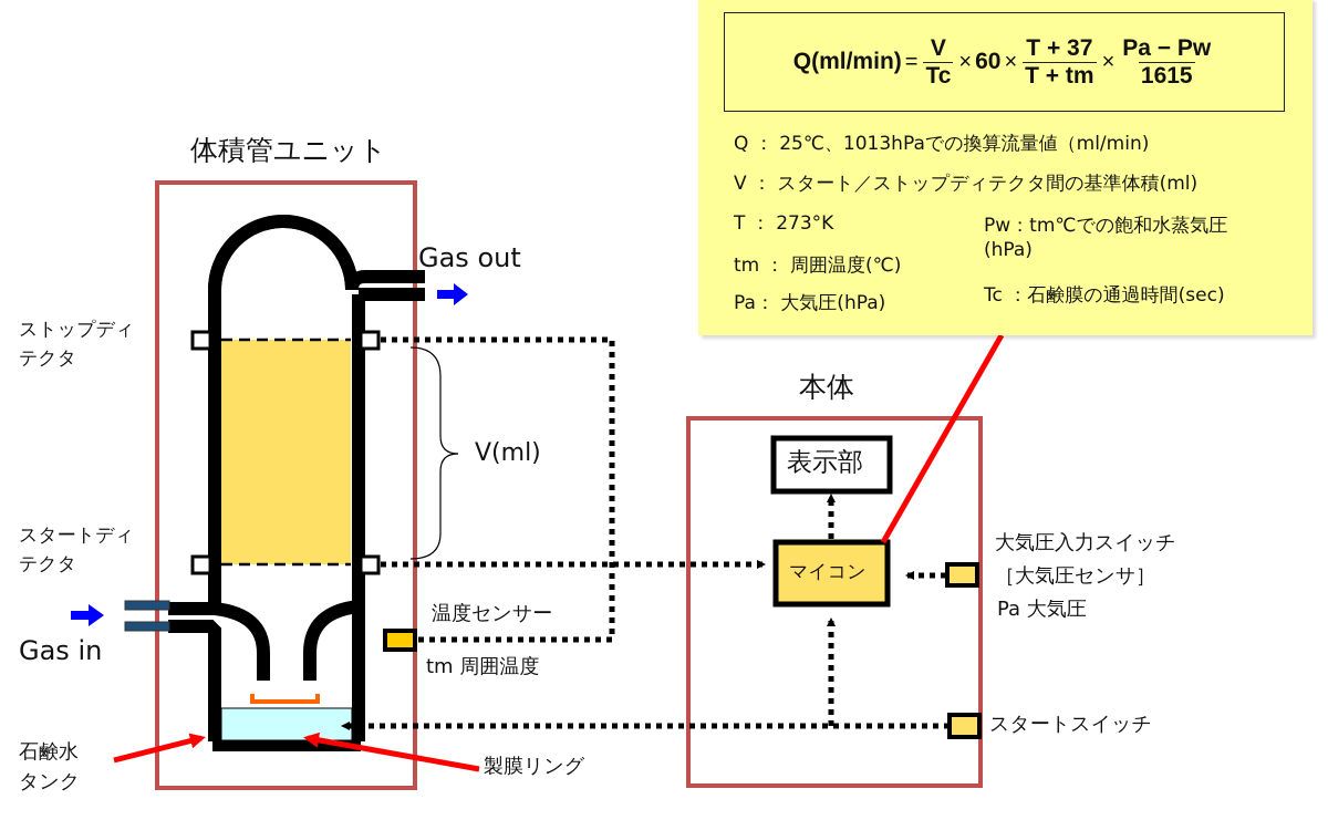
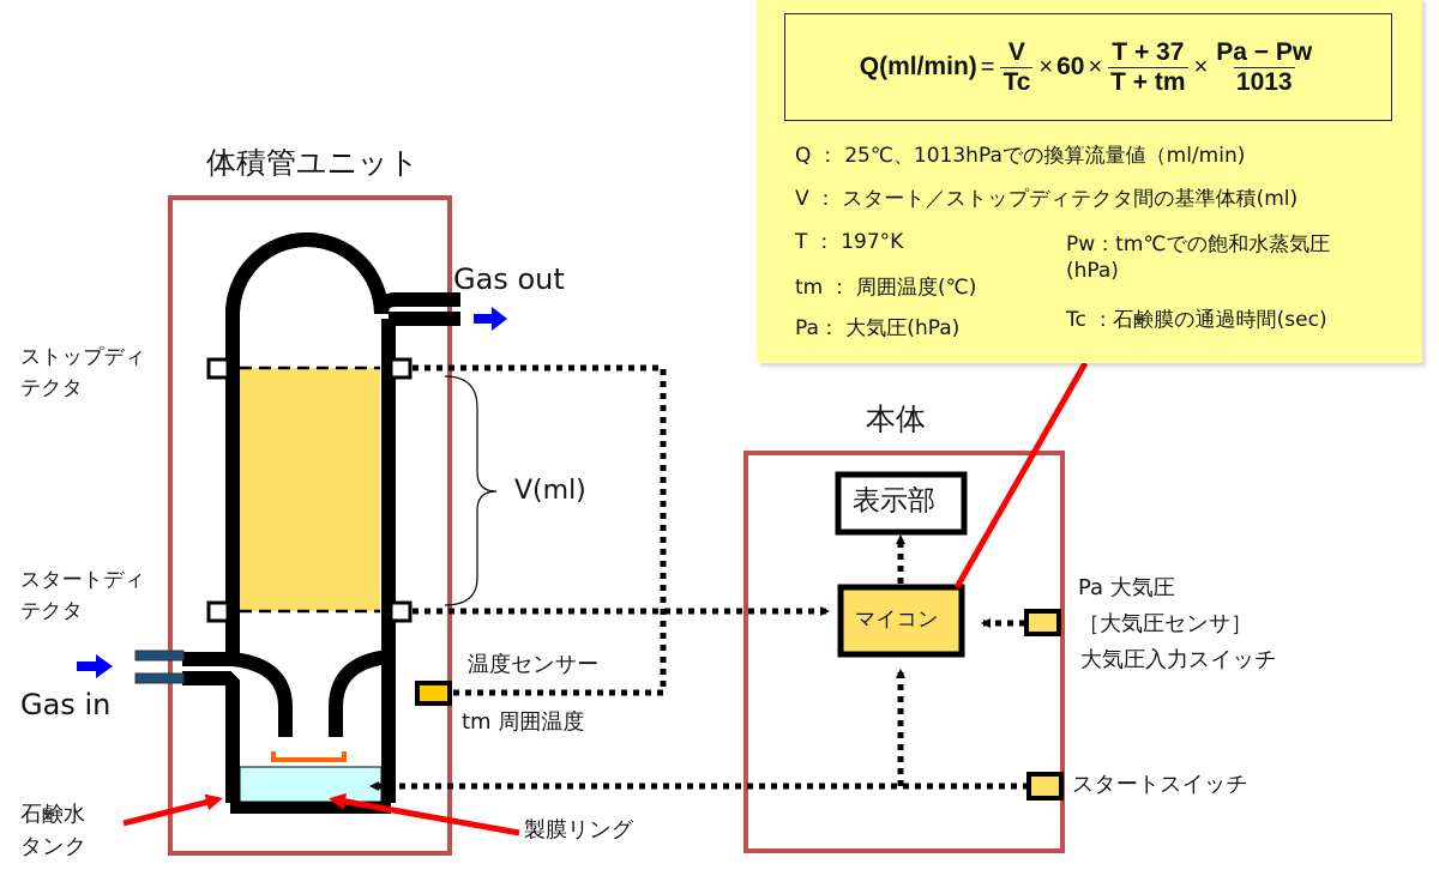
  Q(ml/min)
  =
  V
  Tc
  ×
  60
  ×
  T + 37
  T + tm
  ×
  Pa − Pw
- 1615
+ 1013
  Q ： 25℃、1013hPaでの換算流量値（ml/min)
  V ： スタート／ストップディテクタ間の基準体積(ml)
- T ： 273°K
+ T ： 197°K
  tm ： 周囲温度(℃)
  Pa： 大気圧(hPa)
  Pw：tm℃での飽和水蒸気圧
  (hPa)
  Tc ：石鹸膜の通過時間(sec)
  体積管ユニット
  Gas out
  Gas in
  ストップディ
  テクタ
  スタートディ
  テクタ
  V(ml)
  温度センサー
  tm 周囲温度
  石鹸水
  タンク
  製膜リング
  本体
  表示部
  マイコン
- 大気圧入力スイッチ
+ Pa 大気圧
  ［大気圧センサ］
- Pa 大気圧
+ 大気圧入力スイッチ
  スタートスイッチ
